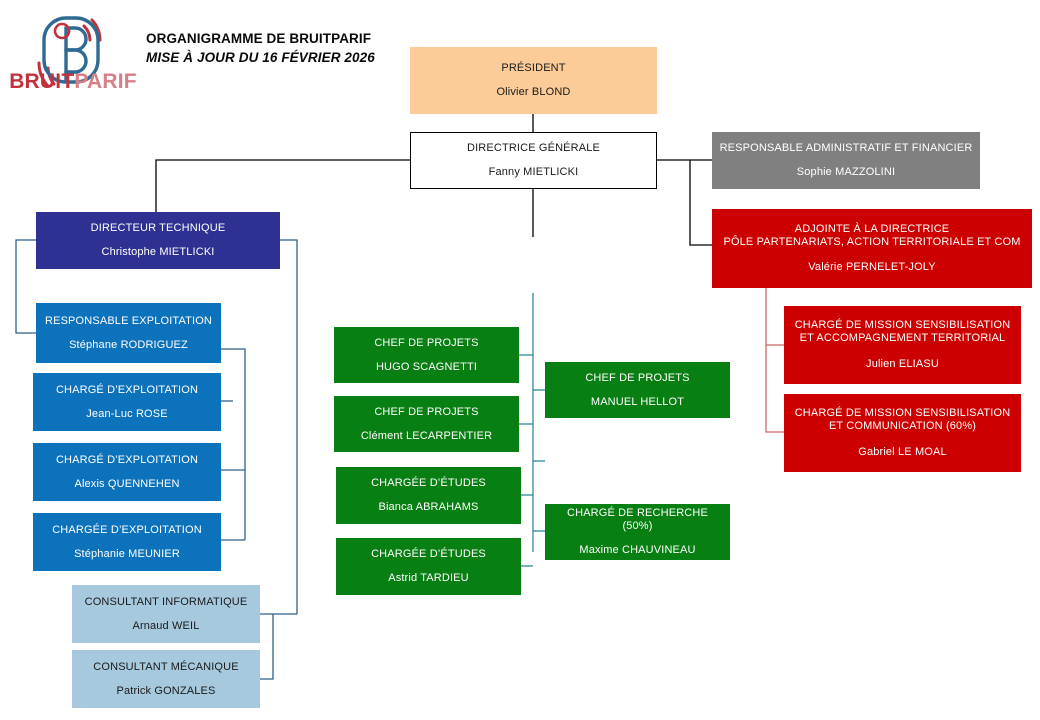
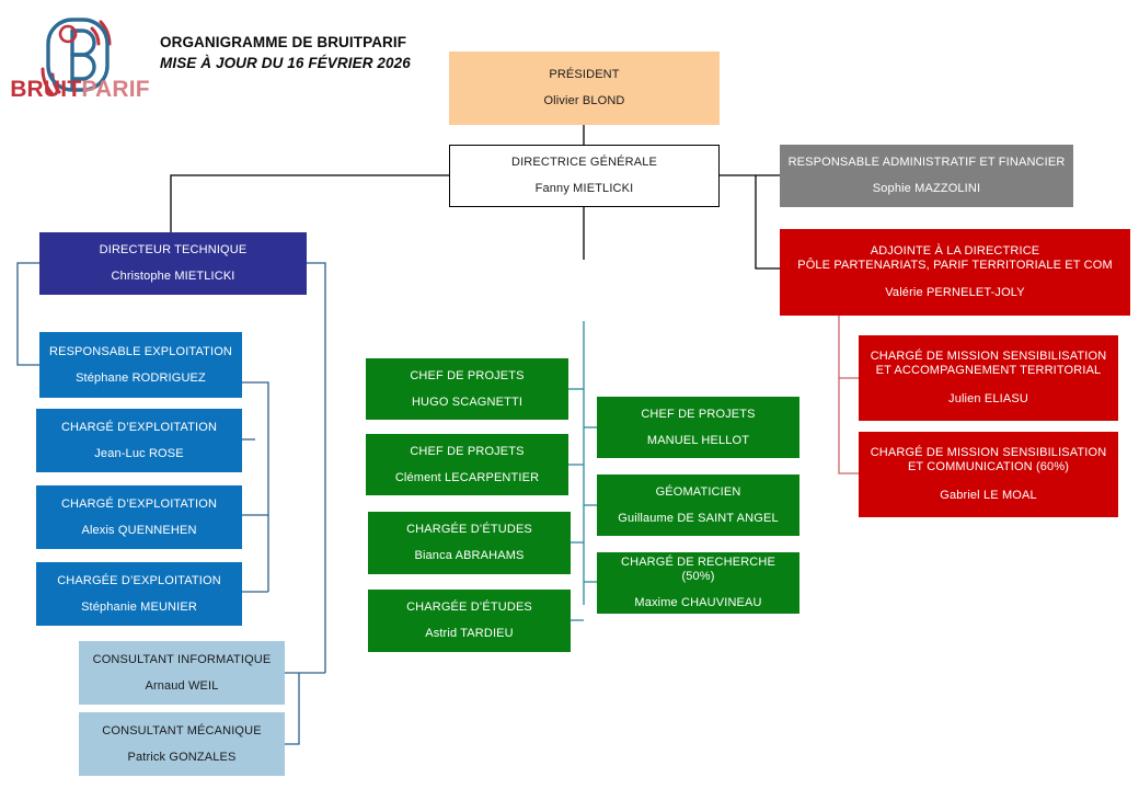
  BRUITPARIF
  ORGANIGRAMME DE BRUITPARIF
  MISE À JOUR DU 16 FÉVRIER 2026
  PRÉSIDENT
  Olivier BLOND
  DIRECTRICE GÉNÉRALE
  Fanny MIETLICKI
  RESPONSABLE ADMINISTRATIF ET FINANCIER
  Sophie MAZZOLINI
  DIRECTEUR TECHNIQUE
  Christophe MIETLICKI
  RESPONSABLE EXPLOITATION
  Stéphane RODRIGUEZ
  CHARGÉ D’EXPLOITATION
  Jean-Luc ROSE
  CHARGÉ D’EXPLOITATION
  Alexis QUENNEHEN
  CHARGÉE D’EXPLOITATION
  Stéphanie MEUNIER
  CONSULTANT INFORMATIQUE
  Arnaud WEIL
  CONSULTANT MÉCANIQUE
  Patrick GONZALES
  CHEF DE PROJETS
  HUGO SCAGNETTI
  CHEF DE PROJETS
  Clément LECARPENTIER
  CHARGÉE D’ÉTUDES
  Bianca ABRAHAMS
  CHARGÉE D’ÉTUDES
  Astrid TARDIEU
  CHEF DE PROJETS
  MANUEL HELLOT
+ GÉOMATICIEN
+ Guillaume DE SAINT ANGEL
  CHARGÉ DE RECHERCHE (50%)
  Maxime CHAUVINEAU
  ADJOINTE À LA DIRECTRICE
- PÔLE PARTENARIATS, ACTION TERRITORIALE ET COM
+ PÔLE PARTENARIATS, PARIF TERRITORIALE ET COM
  Valérie PERNELET-JOLY
  CHARGÉ DE MISSION SENSIBILISATION
  ET ACCOMPAGNEMENT TERRITORIAL
  Julien ELIASU
  CHARGÉ DE MISSION SENSIBILISATION
  ET COMMUNICATION (60%)
  Gabriel LE MOAL
